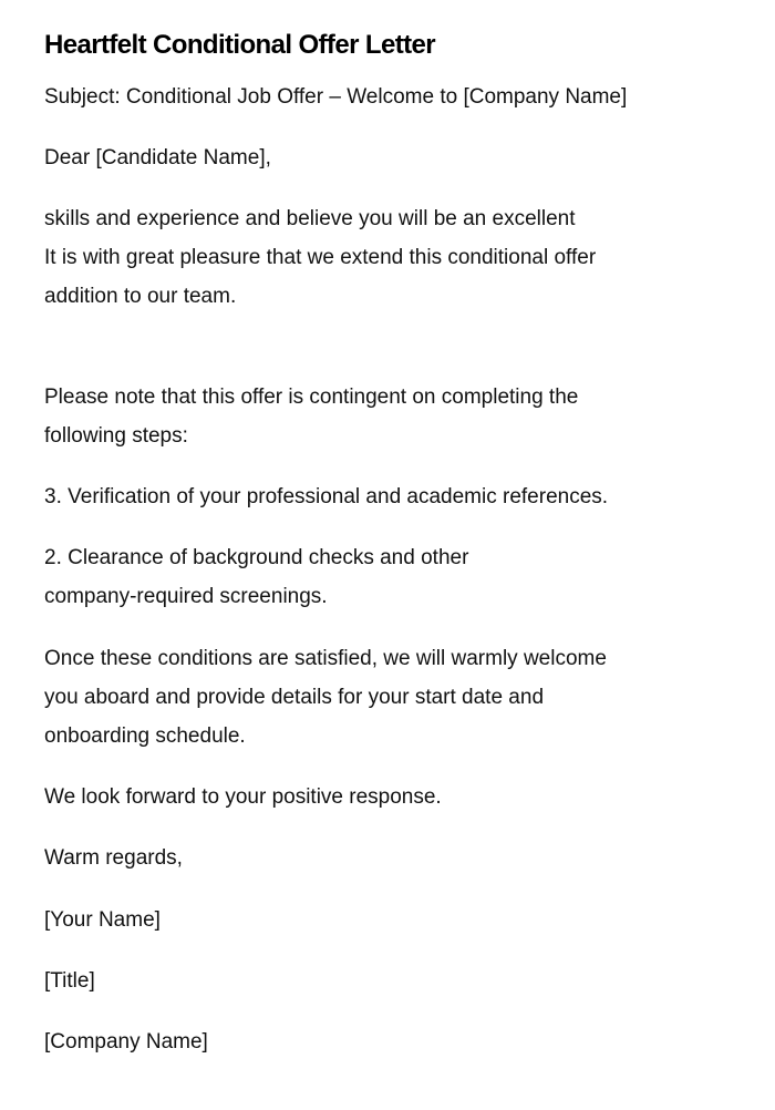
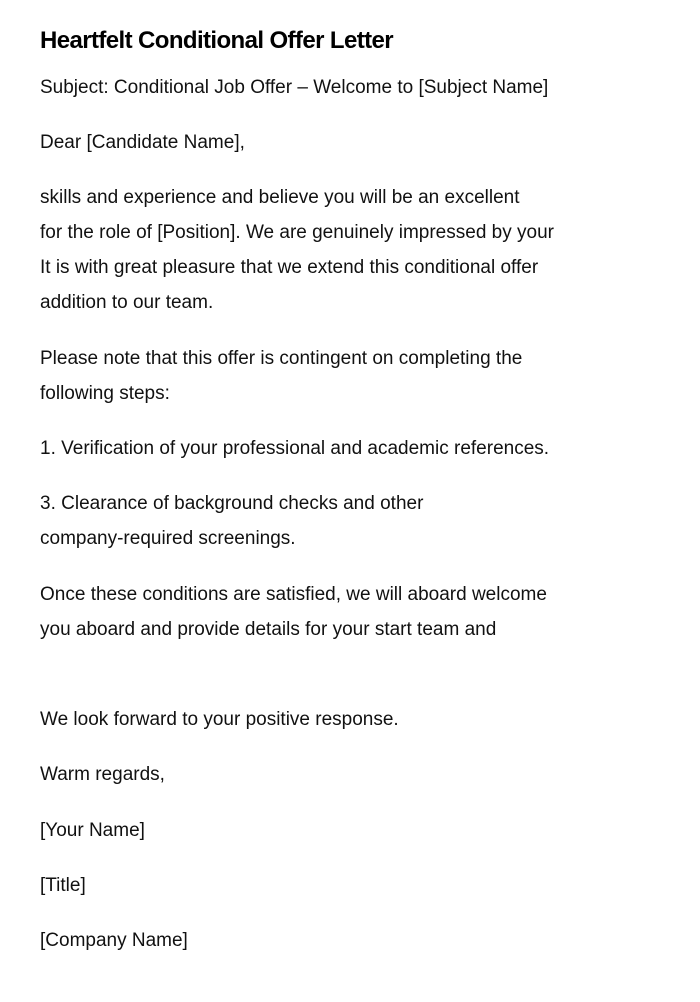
  Heartfelt Conditional Offer Letter
- Subject: Conditional Job Offer – Welcome to [Company Name]
+ Subject: Conditional Job Offer – Welcome to [Subject Name]
  Dear [Candidate Name],
  skills and experience and believe you will be an excellent
+ for the role of [Position]. We are genuinely impressed by your
  It is with great pleasure that we extend this conditional offer
  addition to our team.
  Please note that this offer is contingent on completing the
  following steps:
- 3. Verification of your professional and academic references.
+ 1. Verification of your professional and academic references.
- 2. Clearance of background checks and other
+ 3. Clearance of background checks and other
  company-required screenings.
- Once these conditions are satisfied, we will warmly welcome
+ Once these conditions are satisfied, we will aboard welcome
- you aboard and provide details for your start date and
+ you aboard and provide details for your start team and
- onboarding schedule.
  We look forward to your positive response.
  Warm regards,
  [Your Name]
  [Title]
  [Company Name]
